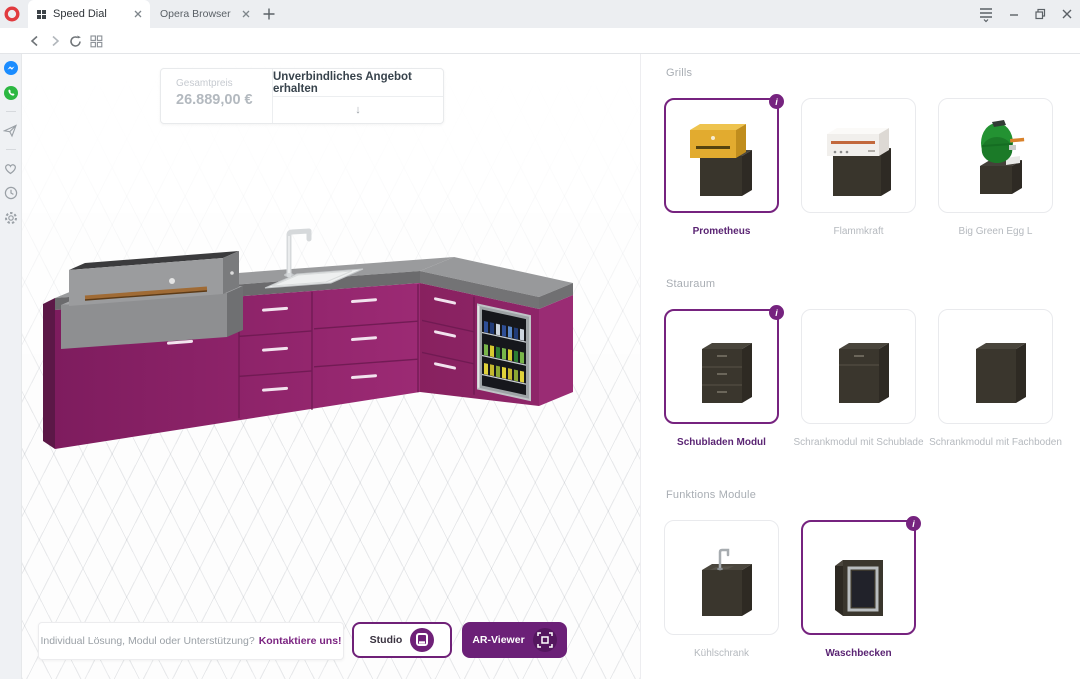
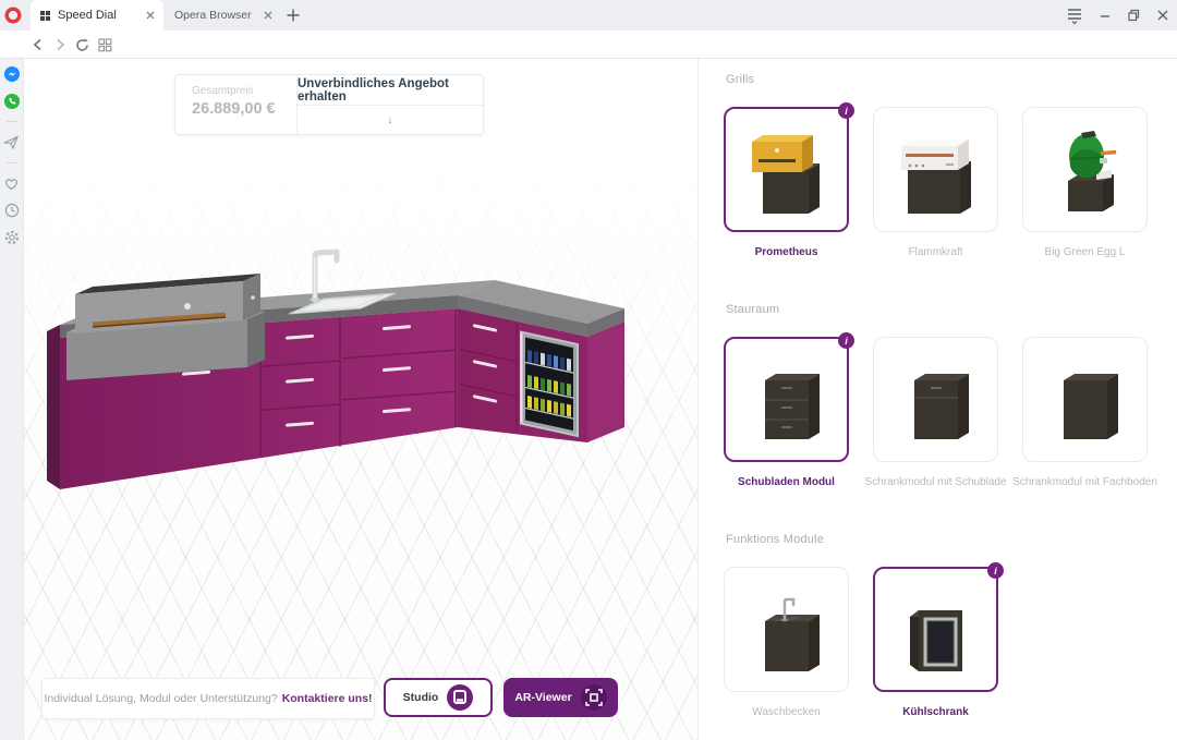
  Speed Dial
  Opera Browser
  Gesamtpreis
  26.889,00 €
  Unverbindliches Angebot erhalten
  ↓
  Individual Lösung, Modul oder Unterstützung?
  Kontaktiere uns!
  Studio
  AR-Viewer
  Grills
  i
  Prometheus
  Flammkraft
  Big Green Egg L
  Stauraum
  i
  Schubladen Modul
  Schrankmodul mit Schublade
  Schrankmodul mit Fachboden
  Funktions Module
- Kühlschrank
+ Waschbecken
  i
- Waschbecken
+ Kühlschrank
